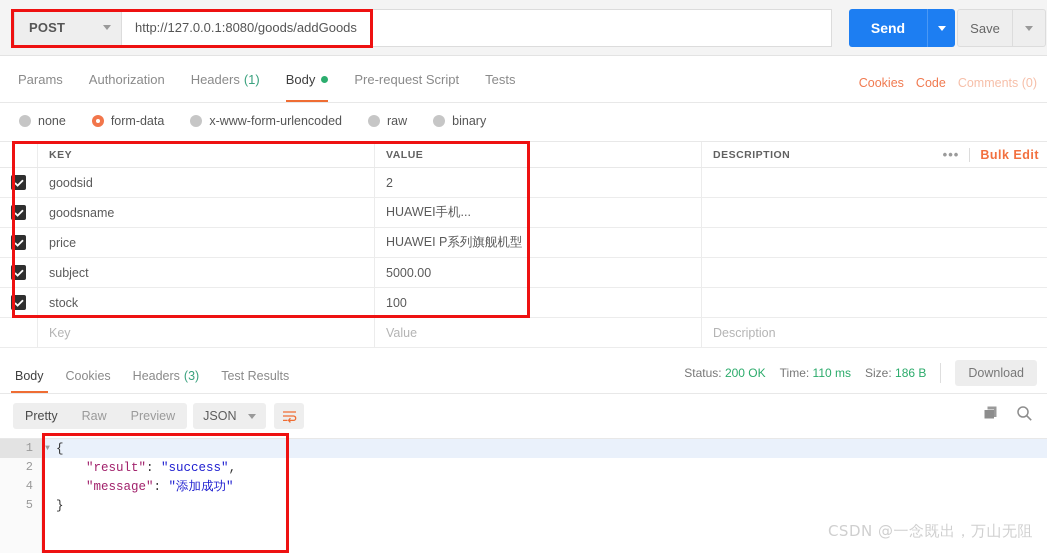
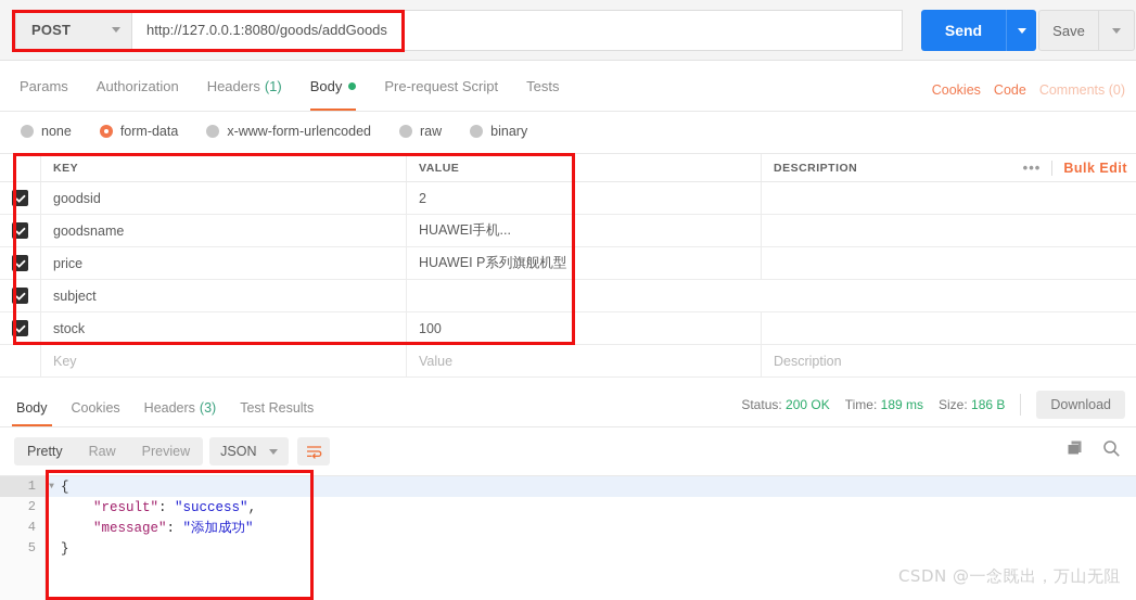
  POST
  http://127.0.0.1:8080/goods/addGoods
  Send
  Save
  Params
  Authorization
  Headers
  (1)
  Body
  Pre-request Script
  Tests
  Cookies
  Code
  Comments (0)
  none
  form-data
  x-www-form-urlencoded
  raw
  binary
  KEY
  VALUE
  DESCRIPTION
  •••
  Bulk Edit
  goodsid
  2
  goodsname
  HUAWEI手机...
  price
  HUAWEI P系列旗舰机型
  subject
- 5000.00
  stock
  100
  Key
  Value
  Description
  Body
  Cookies
  Headers
  (3)
  Test Results
  Status: 200 OK
- Time: 110 ms
+ Time: 189 ms
  Size: 186 B
  Download
  Pretty
  Raw
  Preview
  JSON
  1
  ▼
  {
  2
  "result": "success",
  4
  "message": "添加成功"
  5
  }
  CSDN @一念既出，万山无阻
